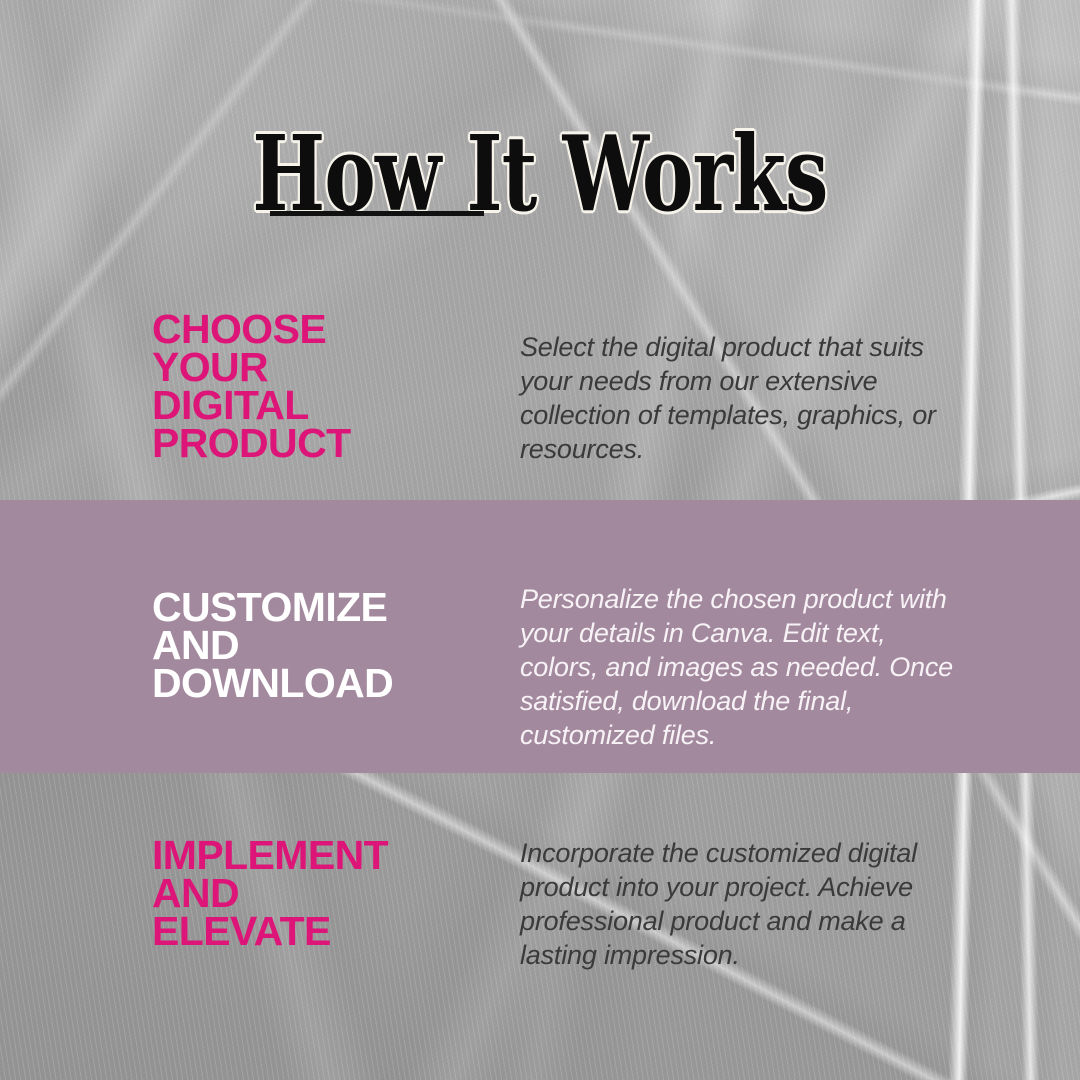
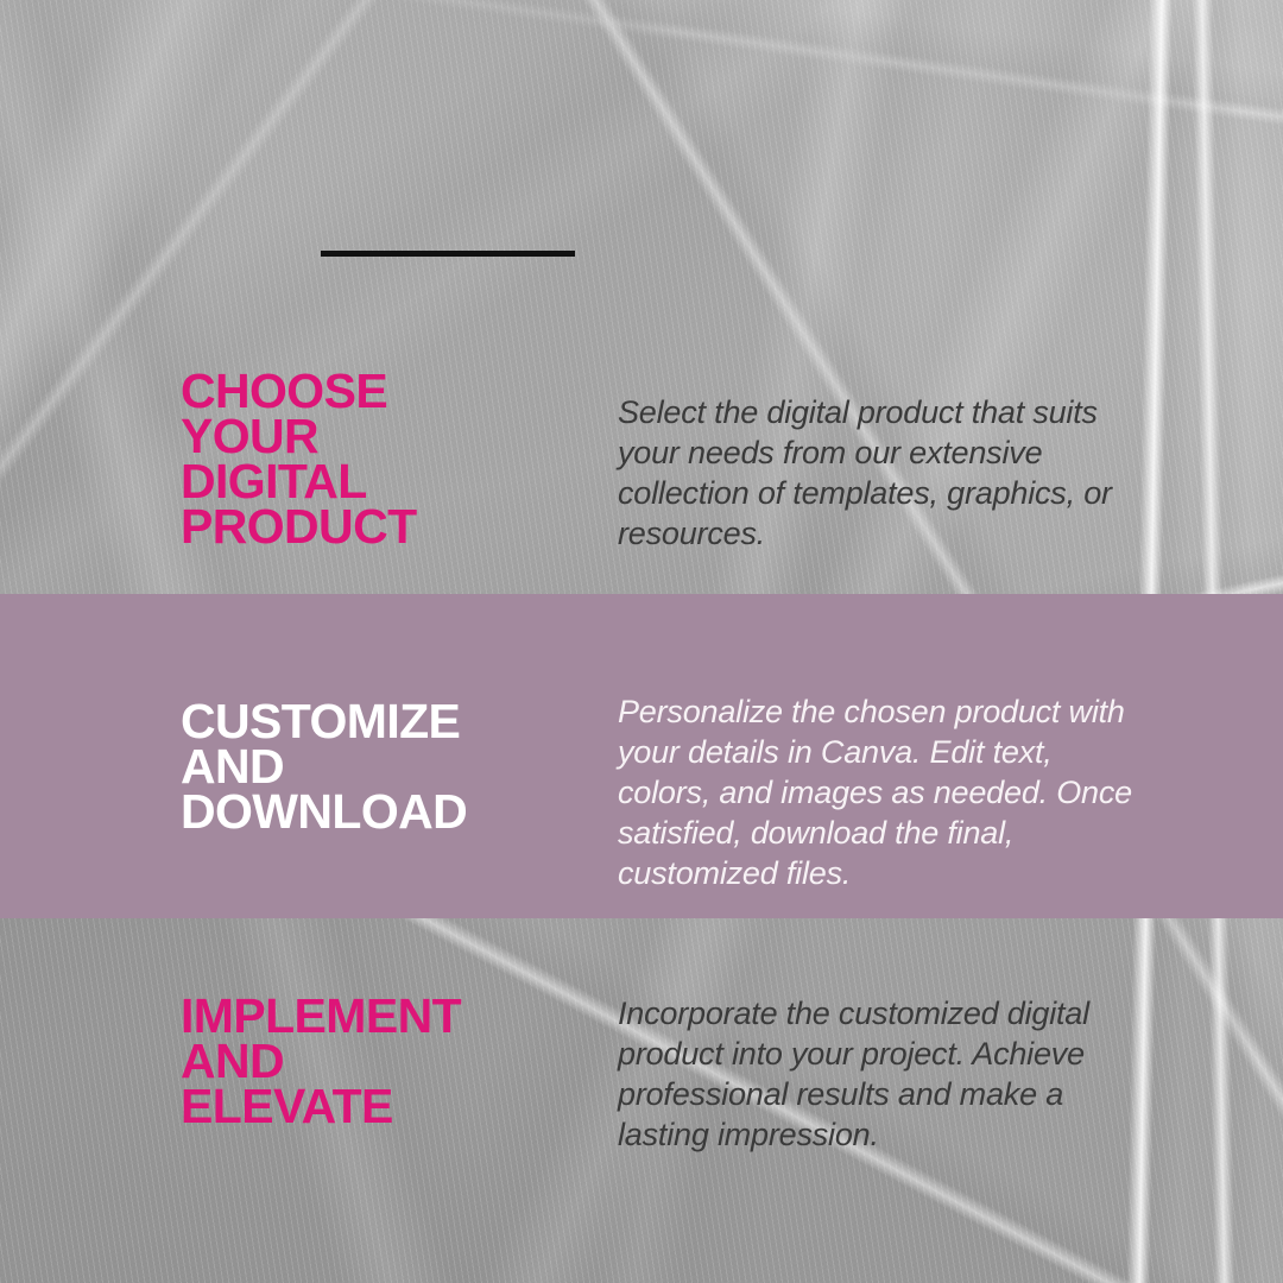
- How It Works
  CHOOSE
  YOUR
  DIGITAL
  PRODUCT
  Select the digital product that suits your needs from our extensive collection of templates, graphics, or resources.
  CUSTOMIZE
  AND
  DOWNLOAD
  Personalize the chosen product with your details in Canva. Edit text, colors, and images as needed. Once satisfied, download the final, customized files.
  IMPLEMENT
  AND
  ELEVATE
- Incorporate the customized digital product into your project. Achieve professional product and make a lasting impression.
+ Incorporate the customized digital product into your project. Achieve professional results and make a lasting impression.
